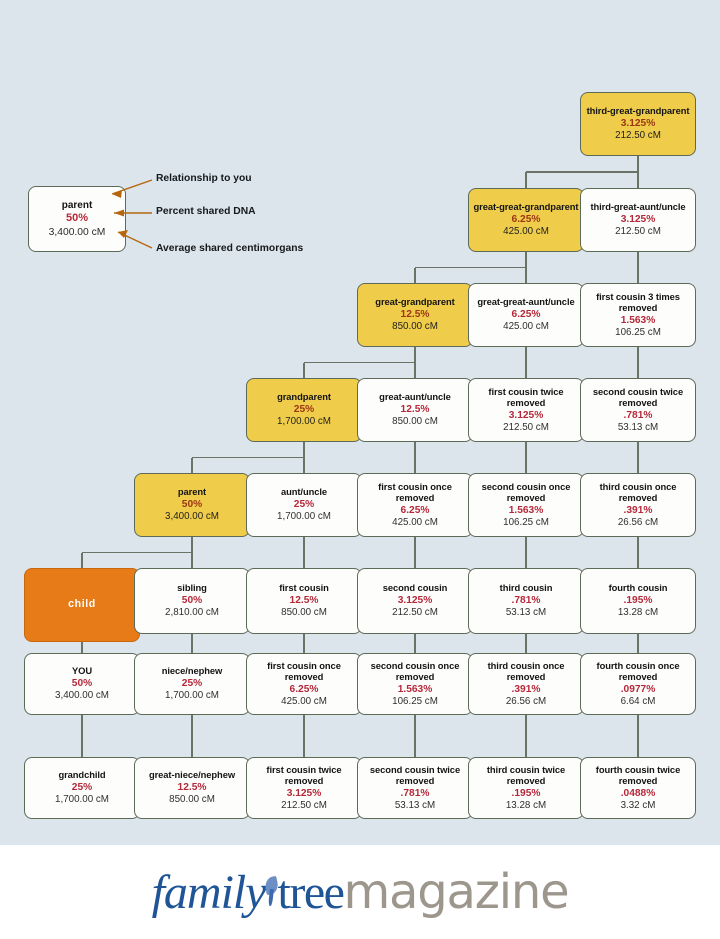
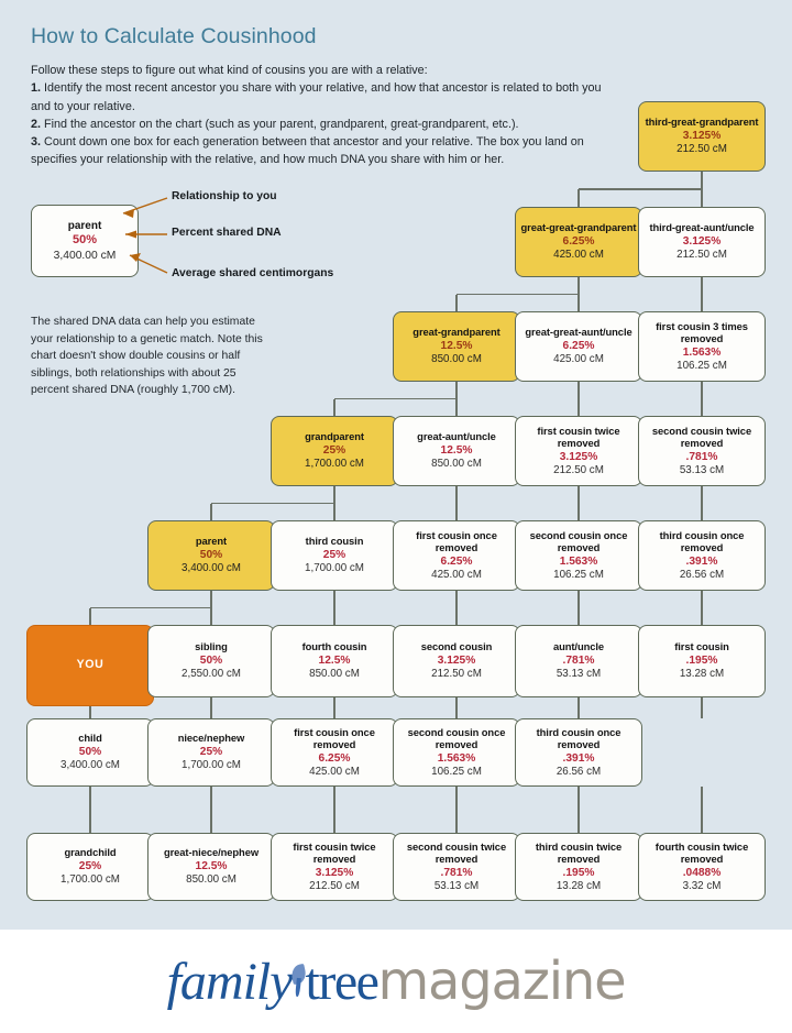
+ How to Calculate Cousinhood
+ Follow these steps to figure out what kind of cousins you are with a relative:
+ 1. Identify the most recent ancestor you share with your relative, and how that ancestor is related to both you and to your relative.
+ 2. Find the ancestor on the chart (such as your parent, grandparent, great-grandparent, etc.).
+ 3. Count down one box for each generation between that ancestor and your relative. The box you land on specifies your relationship with the relative, and how much DNA you share with him or her.
  parent
  50%
  3,400.00 cM
  Relationship to you
  Percent shared DNA
  Average shared centimorgans
+ The shared DNA data can help you estimate your relationship to a genetic match. Note this chart doesn't show double cousins or half siblings, both relationships with about 25 percent shared DNA (roughly 1,700 cM).
  third-great-grandparent
  3.125%
  212.50 cM
  great-great-grandparent
  6.25%
  425.00 cM
  third-great-aunt/uncle
  3.125%
  212.50 cM
  great-grandparent
  12.5%
  850.00 cM
  great-great-aunt/uncle
  6.25%
  425.00 cM
  first cousin 3 times removed
  1.563%
  106.25 cM
  grandparent
  25%
  1,700.00 cM
  great-aunt/uncle
  12.5%
  850.00 cM
  first cousin twice removed
  3.125%
  212.50 cM
  second cousin twice removed
  .781%
  53.13 cM
  parent
  50%
  3,400.00 cM
- aunt/uncle
+ third cousin
  25%
  1,700.00 cM
  first cousin once removed
  6.25%
  425.00 cM
  second cousin once removed
  1.563%
  106.25 cM
  third cousin once removed
  .391%
  26.56 cM
- child
+ YOU
  sibling
  50%
- 2,810.00 cM
+ 2,550.00 cM
- first cousin
+ fourth cousin
  12.5%
  850.00 cM
  second cousin
  3.125%
  212.50 cM
- third cousin
+ aunt/uncle
  .781%
  53.13 cM
- fourth cousin
+ first cousin
  .195%
  13.28 cM
- YOU
+ child
  50%
  3,400.00 cM
  niece/nephew
  25%
  1,700.00 cM
  first cousin once removed
  6.25%
  425.00 cM
  second cousin once removed
  1.563%
  106.25 cM
  third cousin once removed
  .391%
  26.56 cM
- fourth cousin once removed
- .0977%
- 6.64 cM
  grandchild
  25%
  1,700.00 cM
  great-niece/nephew
  12.5%
  850.00 cM
  first cousin twice removed
  3.125%
  212.50 cM
  second cousin twice removed
  .781%
  53.13 cM
  third cousin twice removed
  .195%
  13.28 cM
  fourth cousin twice removed
  .0488%
  3.32 cM
  family
  tree
  magazine
